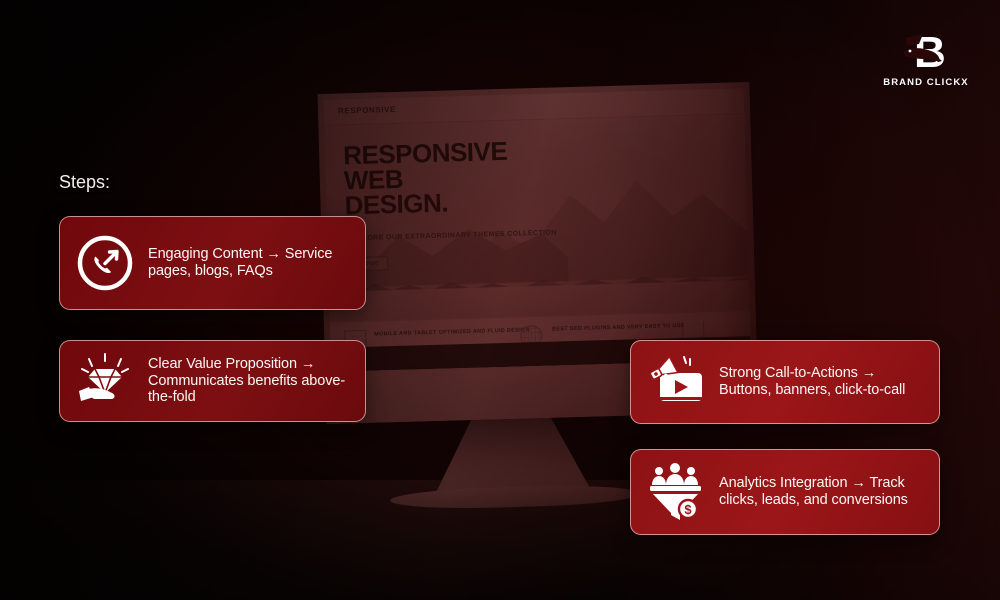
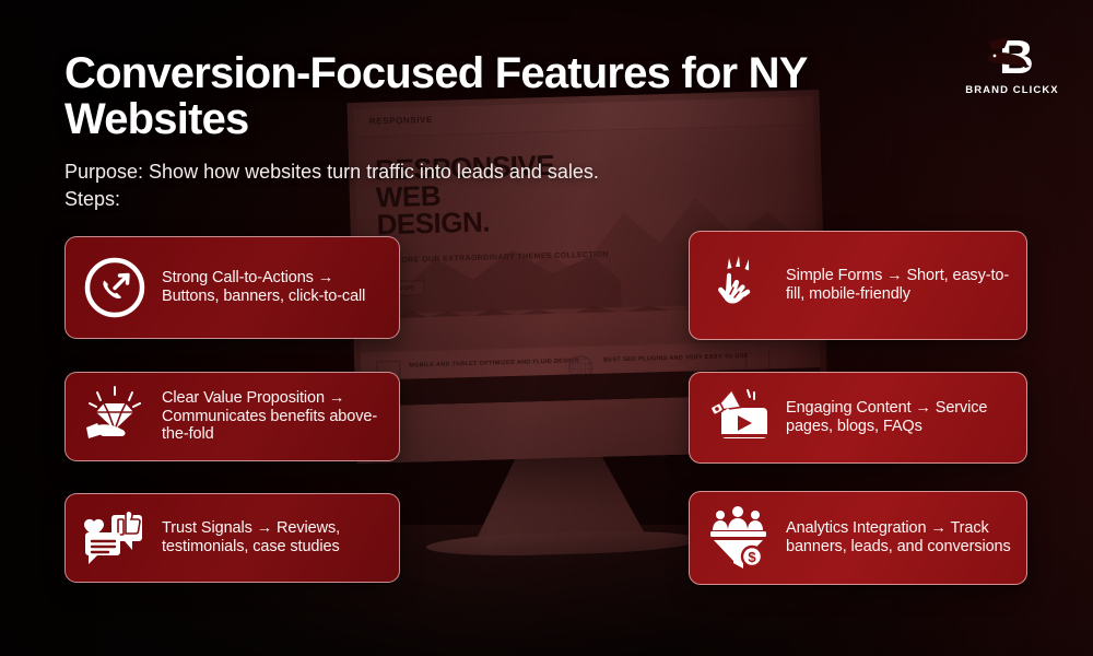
+ Conversion-Focused Features for NY Websites
+ Purpose: Show how websites turn traffic into leads and sales.
  Steps:
  BRAND CLICKX
- Engaging Content → Service pages, blogs, FAQs
+ Strong Call-to-Actions → Buttons, banners, click-to-call
  Clear Value Proposition → Communicates benefits above-the-fold
+ Trust Signals → Reviews, testimonials, case studies
+ Simple Forms → Short, easy-to-fill, mobile-friendly
- Strong Call-to-Actions → Buttons, banners, click-to-call
+ Engaging Content → Service pages, blogs, FAQs
  $
- Analytics Integration → Track clicks, leads, and conversions
+ Analytics Integration → Track banners, leads, and conversions
